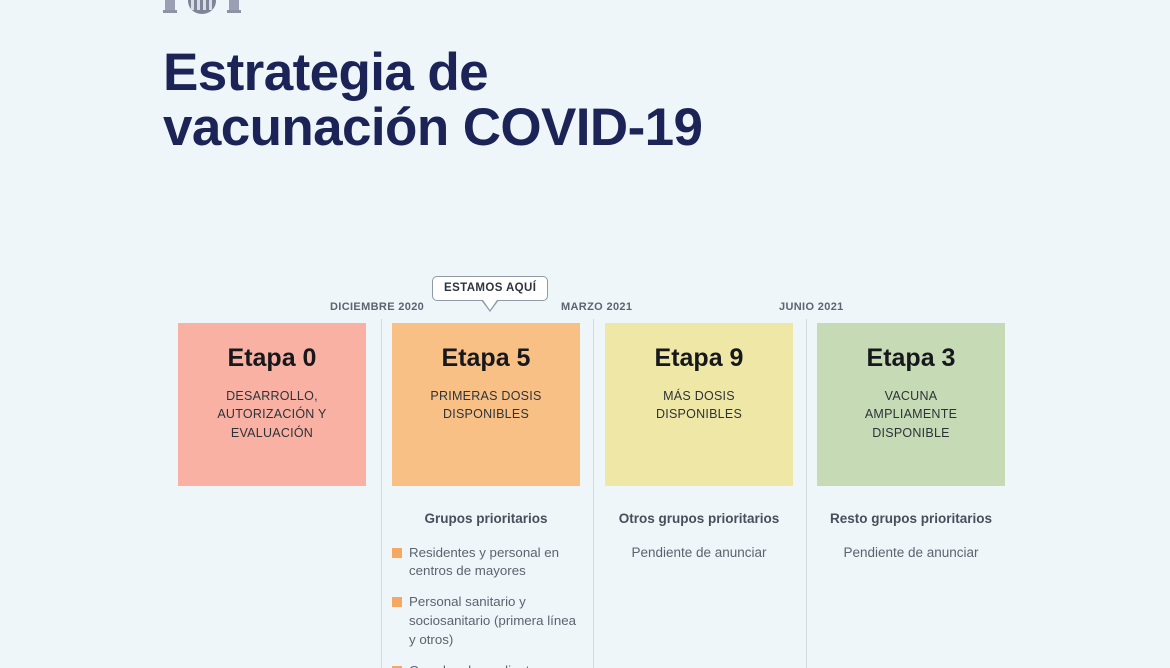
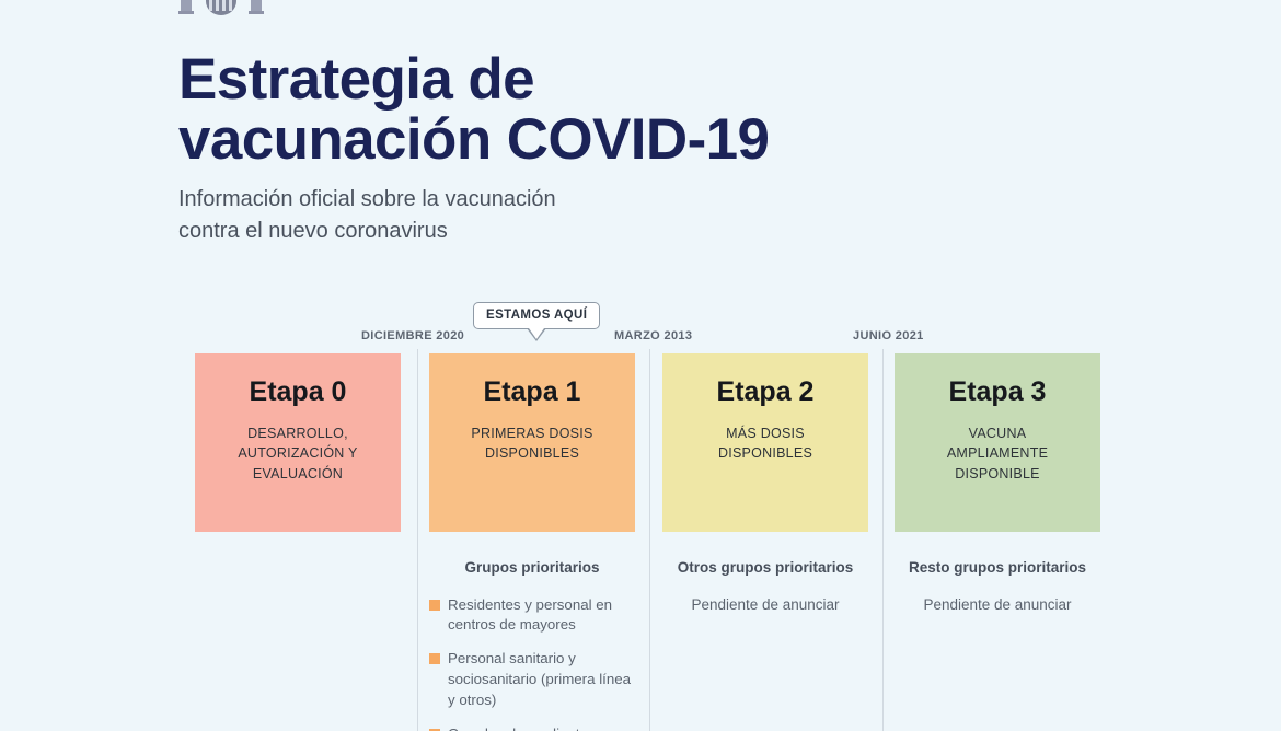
  Estrategia de
  vacunación COVID-19
+ Información oficial sobre la vacunación
+ contra el nuevo coronavirus
  DICIEMBRE 2020
- MARZO 2021
+ MARZO 2013
  JUNIO 2021
  ESTAMOS AQUÍ
  Etapa 0
  DESARROLLO,
  AUTORIZACIÓN Y
  EVALUACIÓN
- Etapa 5
+ Etapa 1
  PRIMERAS DOSIS
  DISPONIBLES
  Grupos prioritarios
  Residentes y personal en centros de mayores
  Personal sanitario y sociosanitario (primera línea y otros)
- Etapa 9
+ Etapa 2
  MÁS DOSIS
  DISPONIBLES
  Otros grupos prioritarios
  Pendiente de anunciar
  Etapa 3
  VACUNA
  AMPLIAMENTE
  DISPONIBLE
  Resto grupos prioritarios
  Pendiente de anunciar
